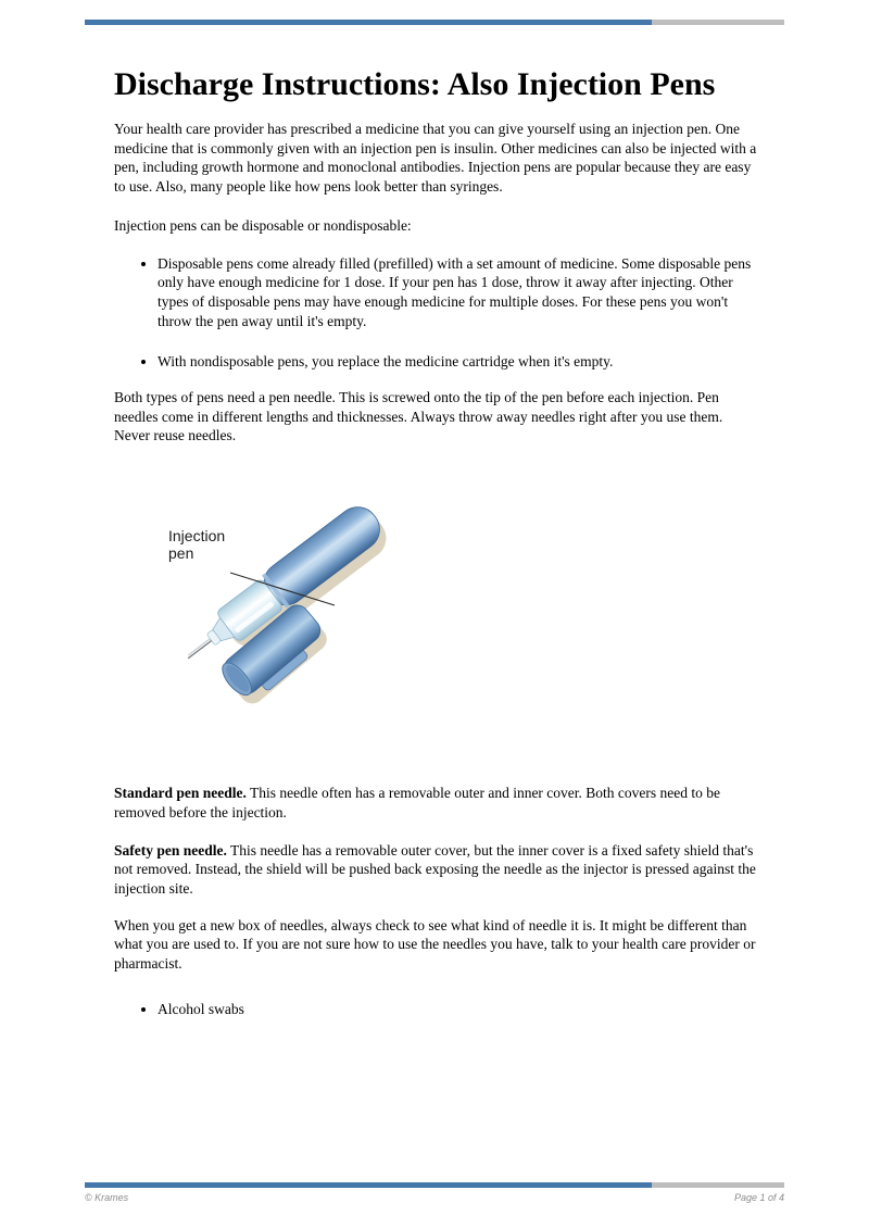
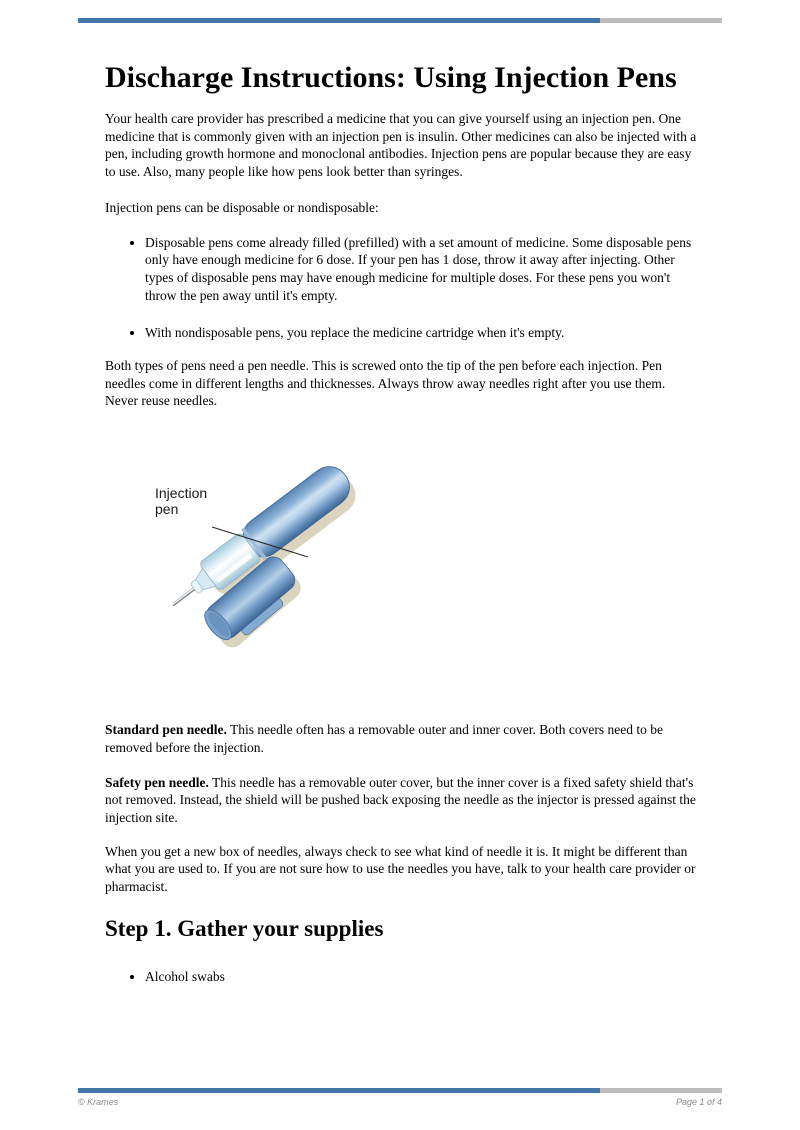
- Discharge Instructions: Also Injection Pens
+ Discharge Instructions: Using Injection Pens
  Your health care provider has prescribed a medicine that you can give yourself using an injection pen. One medicine that is commonly given with an injection pen is insulin. Other medicines can also be injected with a pen, including growth hormone and monoclonal antibodies. Injection pens are popular because they are easy to use. Also, many people like how pens look better than syringes.
  Injection pens can be disposable or nondisposable:
- Disposable pens come already filled (prefilled) with a set amount of medicine. Some disposable pens only have enough medicine for 1 dose. If your pen has 1 dose, throw it away after injecting. Other types of disposable pens may have enough medicine for multiple doses. For these pens you won't throw the pen away until it's empty.
+ Disposable pens come already filled (prefilled) with a set amount of medicine. Some disposable pens only have enough medicine for 6 dose. If your pen has 1 dose, throw it away after injecting. Other types of disposable pens may have enough medicine for multiple doses. For these pens you won't throw the pen away until it's empty.
  With nondisposable pens, you replace the medicine cartridge when it's empty.
  Both types of pens need a pen needle. This is screwed onto the tip of the pen before each injection. Pen needles come in different lengths and thicknesses. Always throw away needles right after you use them. Never reuse needles.
  Injection
  pen
  Standard pen needle. This needle often has a removable outer and inner cover. Both covers need to be removed before the injection.
  Safety pen needle. This needle has a removable outer cover, but the inner cover is a fixed safety shield that's not removed. Instead, the shield will be pushed back exposing the needle as the injector is pressed against the injection site.
  When you get a new box of needles, always check to see what kind of needle it is. It might be different than what you are used to. If you are not sure how to use the needles you have, talk to your health care provider or pharmacist.
+ Step 1. Gather your supplies
  Alcohol swabs
  © Krames
  Page 1 of 4
